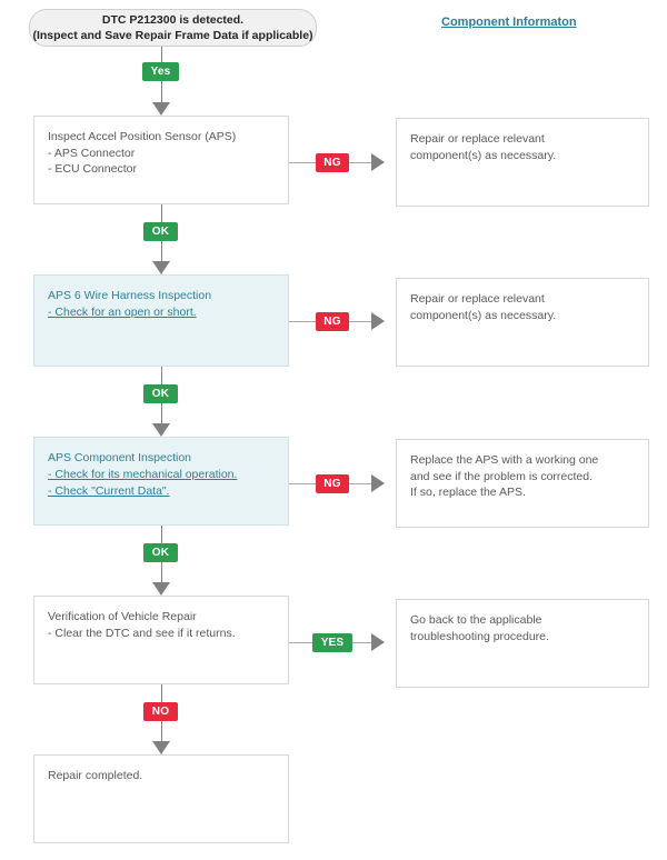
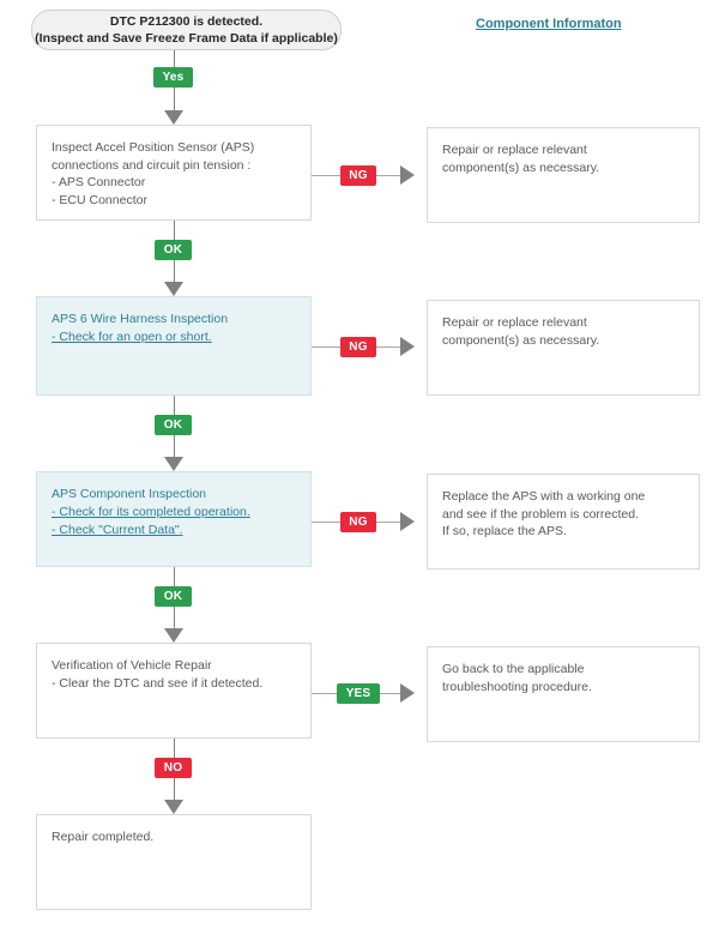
  Component Informaton
  DTC P212300 is detected.
- (Inspect and Save Repair Frame Data if applicable)
+ (Inspect and Save Freeze Frame Data if applicable)
  Yes
  Inspect Accel Position Sensor (APS)
+ connections and circuit pin tension :
  - APS Connector
  - ECU Connector
  NG
  Repair or replace relevant
  component(s) as necessary.
  OK
  APS 6 Wire Harness Inspection
  - Check for an open or short.
  NG
  Repair or replace relevant
  component(s) as necessary.
  OK
  APS Component Inspection
- - Check for its mechanical operation.
+ - Check for its completed operation.
  - Check "Current Data".
  NG
  Replace the APS with a working one
  and see if the problem is corrected.
  If so, replace the APS.
  OK
  Verification of Vehicle Repair
- - Clear the DTC and see if it returns.
+ - Clear the DTC and see if it detected.
  YES
  Go back to the applicable
  troubleshooting procedure.
  NO
  Repair completed.
